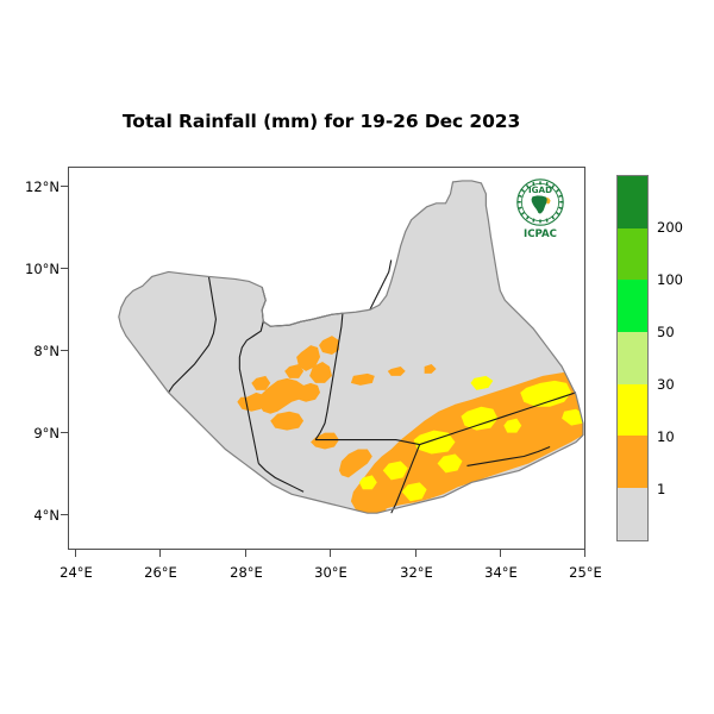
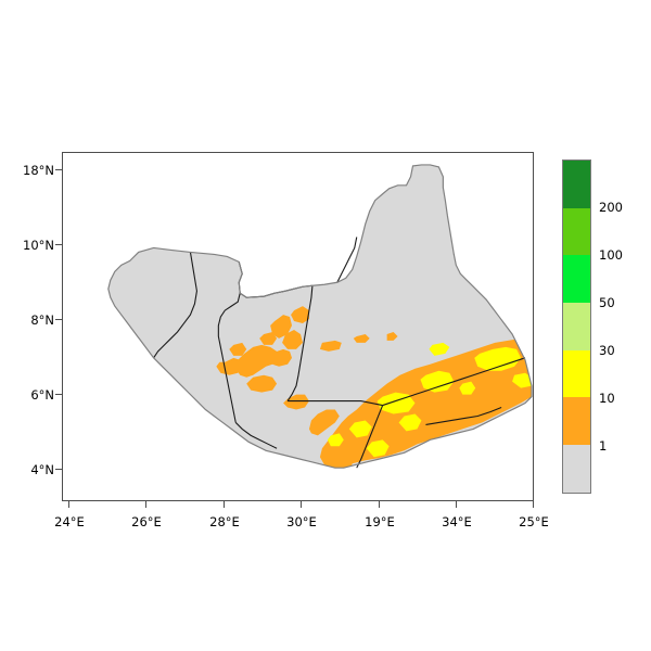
- Total Rainfall (mm) for 19-26 Dec 2023
- 12°N
+ 18°N
  10°N
  8°N
- 9°N
+ 6°N
  4°N
  24°E
  26°E
  28°E
  30°E
- 32°E
+ 19°E
  34°E
  25°E
  200
  100
  50
  30
  10
  1
- IGAD
- ICPAC
